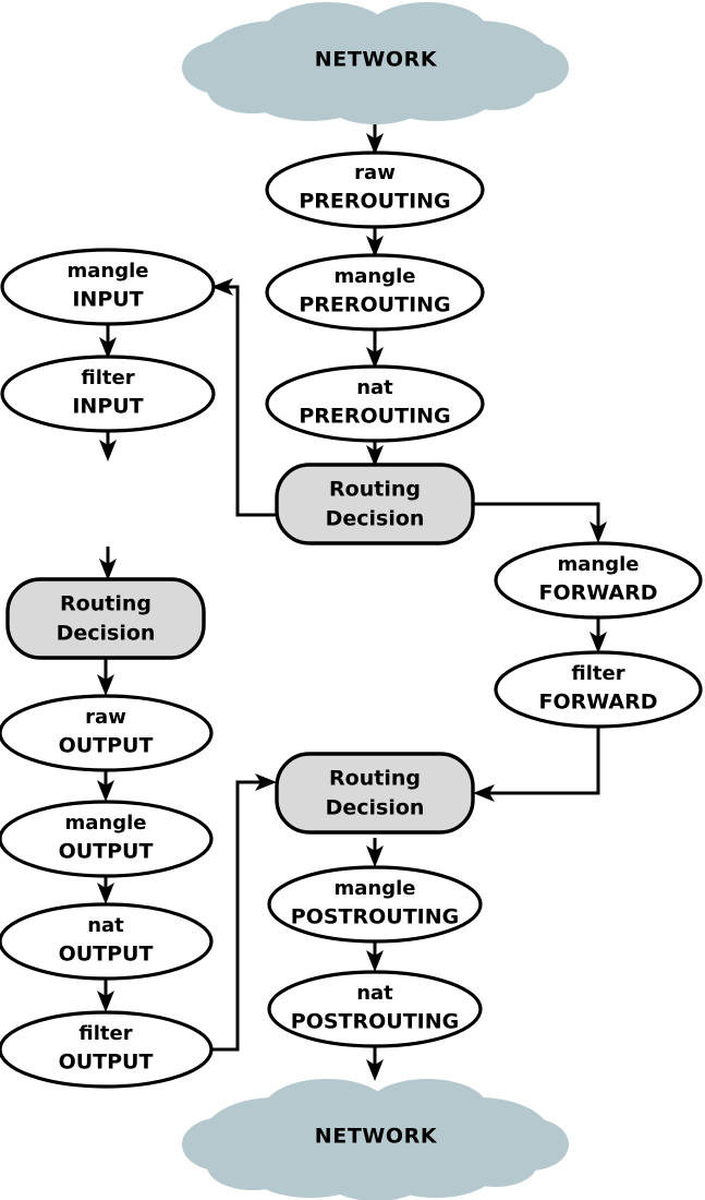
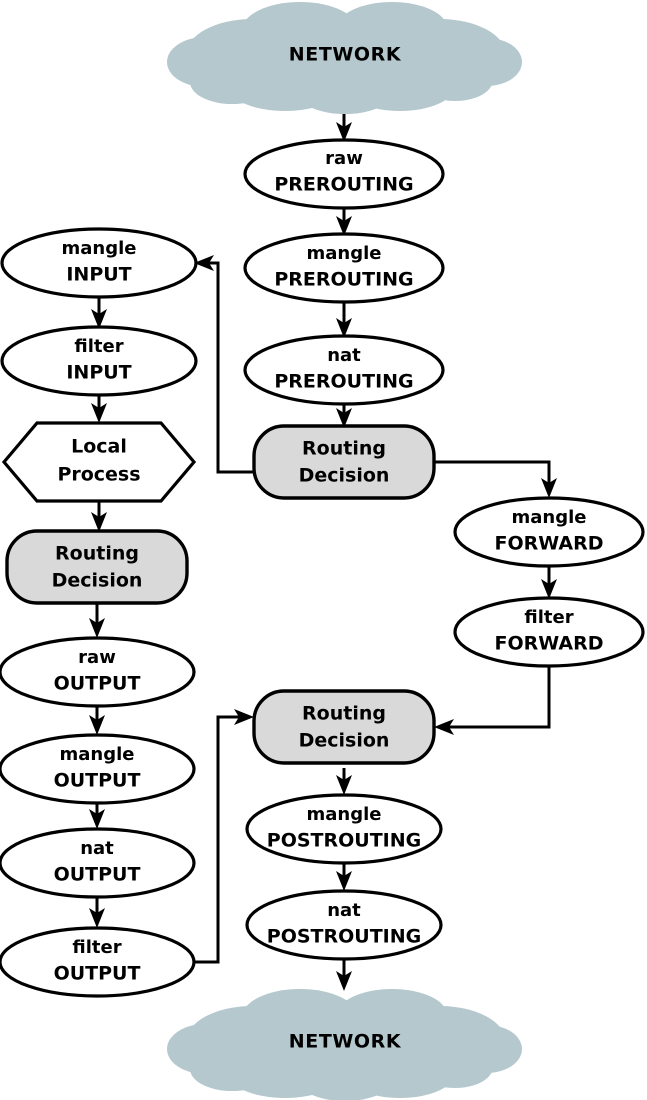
  NETWORK
  raw
  PREROUTING
  mangle
  PREROUTING
  nat
  PREROUTING
  Routing
  Decision
  mangle
  INPUT
  filter
  INPUT
+ Local
+ Process
  Routing
  Decision
  raw
  OUTPUT
  mangle
  OUTPUT
  nat
  OUTPUT
  filter
  OUTPUT
  mangle
  FORWARD
  filter
  FORWARD
  Routing
  Decision
  mangle
  POSTROUTING
  nat
  POSTROUTING
  NETWORK
